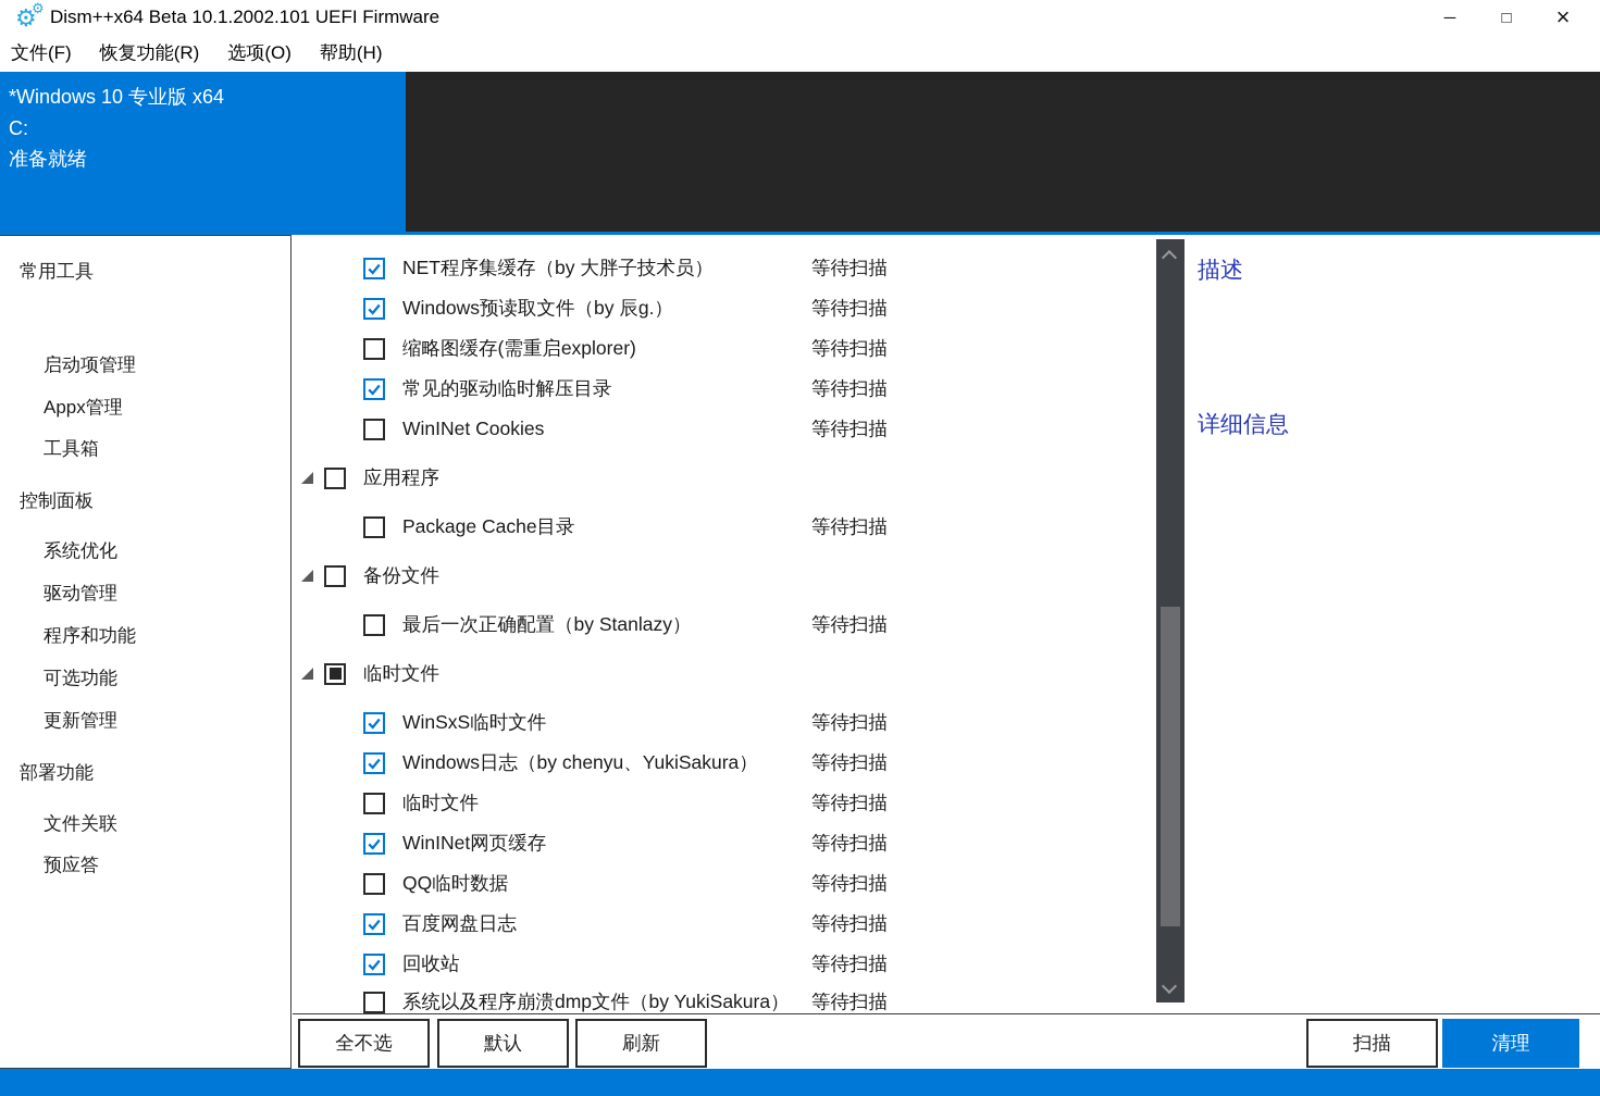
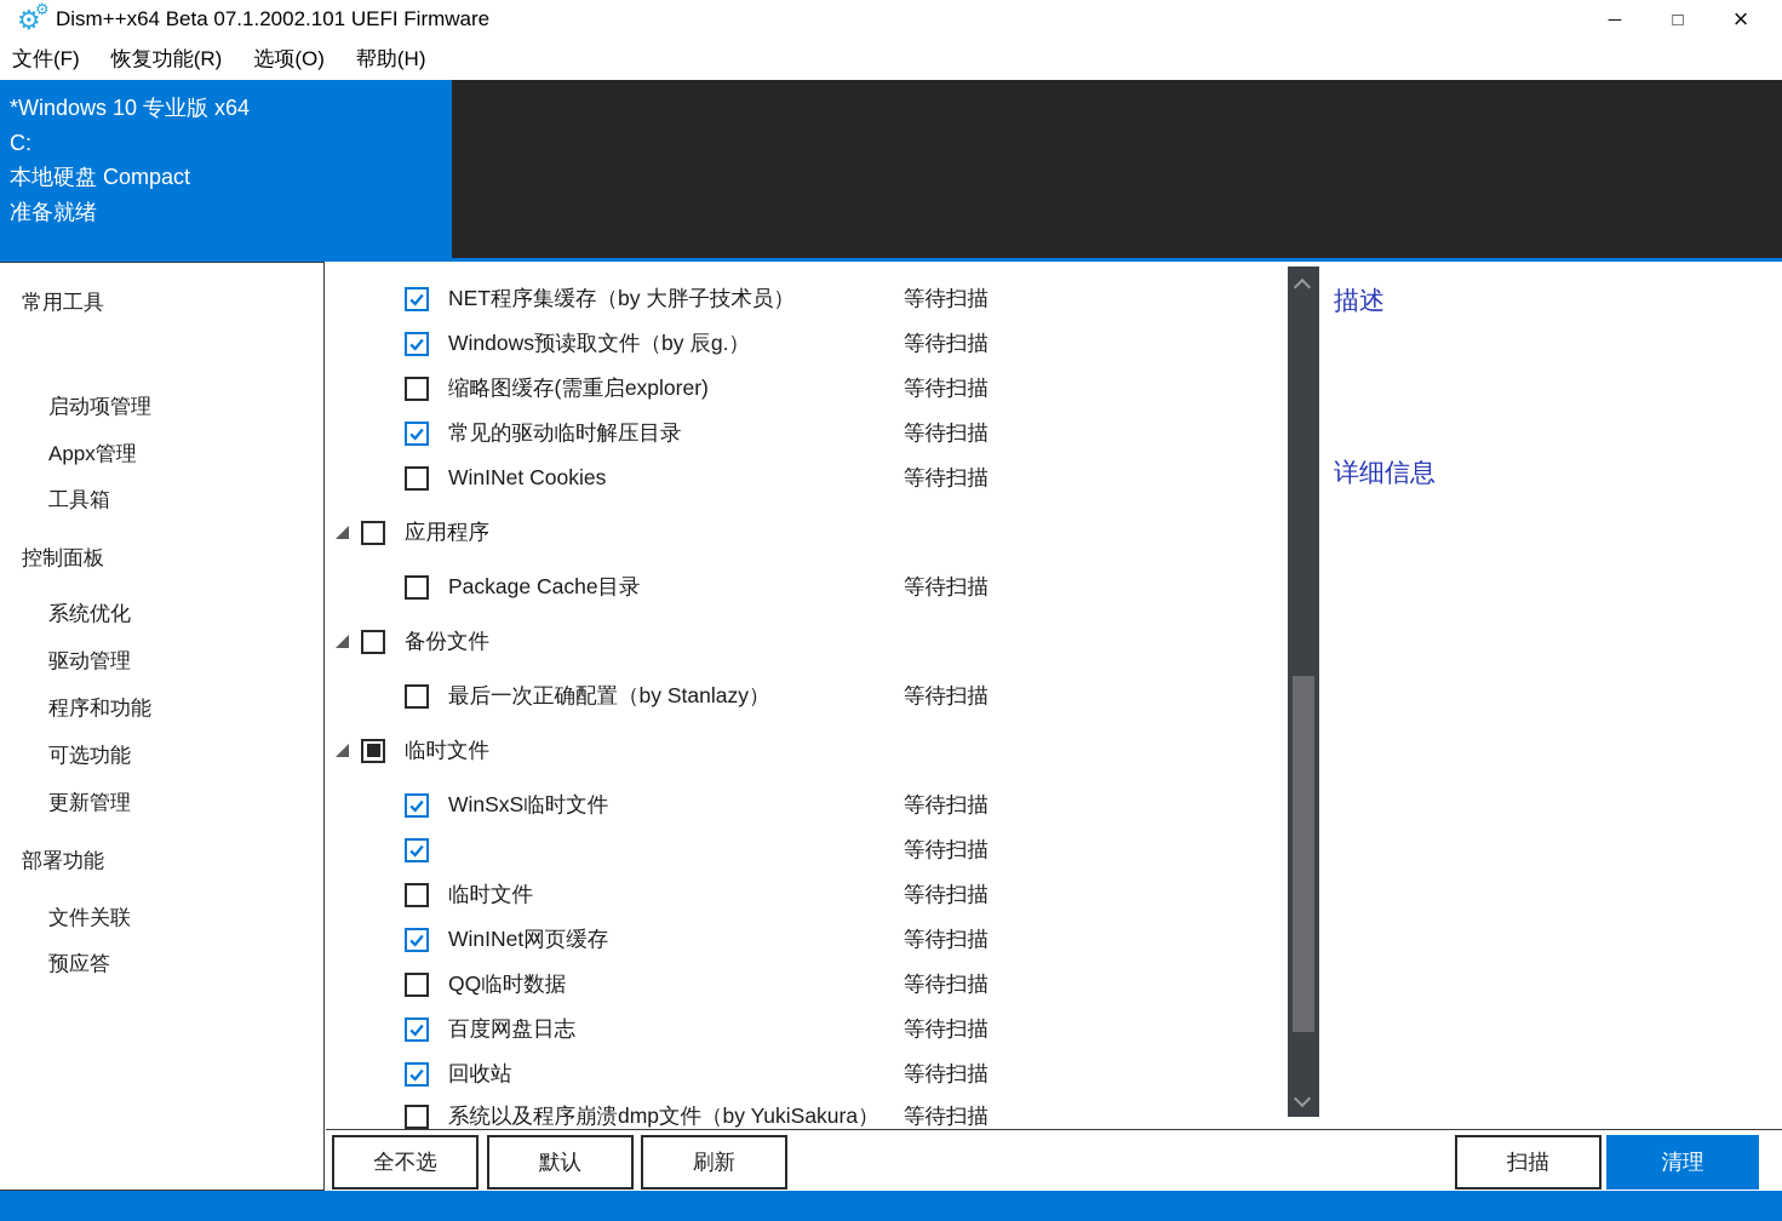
  ⚙
  ⚙
- Dism++x64 Beta 10.1.2002.101 UEFI Firmware
+ Dism++x64 Beta 07.1.2002.101 UEFI Firmware
  ─
  □
  ×
  文件(F)
  恢复功能(R)
  选项(O)
  帮助(H)
  *Windows 10 专业版 x64
  C:
+ 本地硬盘 Compact
  准备就绪
  常用工具
  启动项管理
  Appx管理
  工具箱
  控制面板
  系统优化
  驱动管理
  程序和功能
  可选功能
  更新管理
  部署功能
  文件关联
  预应答
  NET程序集缓存（by 大胖子技术员）
  等待扫描
  Windows预读取文件（by 辰g.）
  等待扫描
  缩略图缓存(需重启explorer)
  等待扫描
  常见的驱动临时解压目录
  等待扫描
  WinINet Cookies
  等待扫描
  应用程序
  Package Cache目录
  等待扫描
  备份文件
  最后一次正确配置（by Stanlazy）
  等待扫描
  临时文件
  WinSxS临时文件
  等待扫描
- Windows日志（by chenyu、YukiSakura）
  等待扫描
  临时文件
  等待扫描
  WinINet网页缓存
  等待扫描
  QQ临时数据
  等待扫描
  百度网盘日志
  等待扫描
  回收站
  等待扫描
  系统以及程序崩溃dmp文件（by YukiSakura）
  等待扫描
  描述
  详细信息
  全不选
  默认
  刷新
  扫描
  清理
